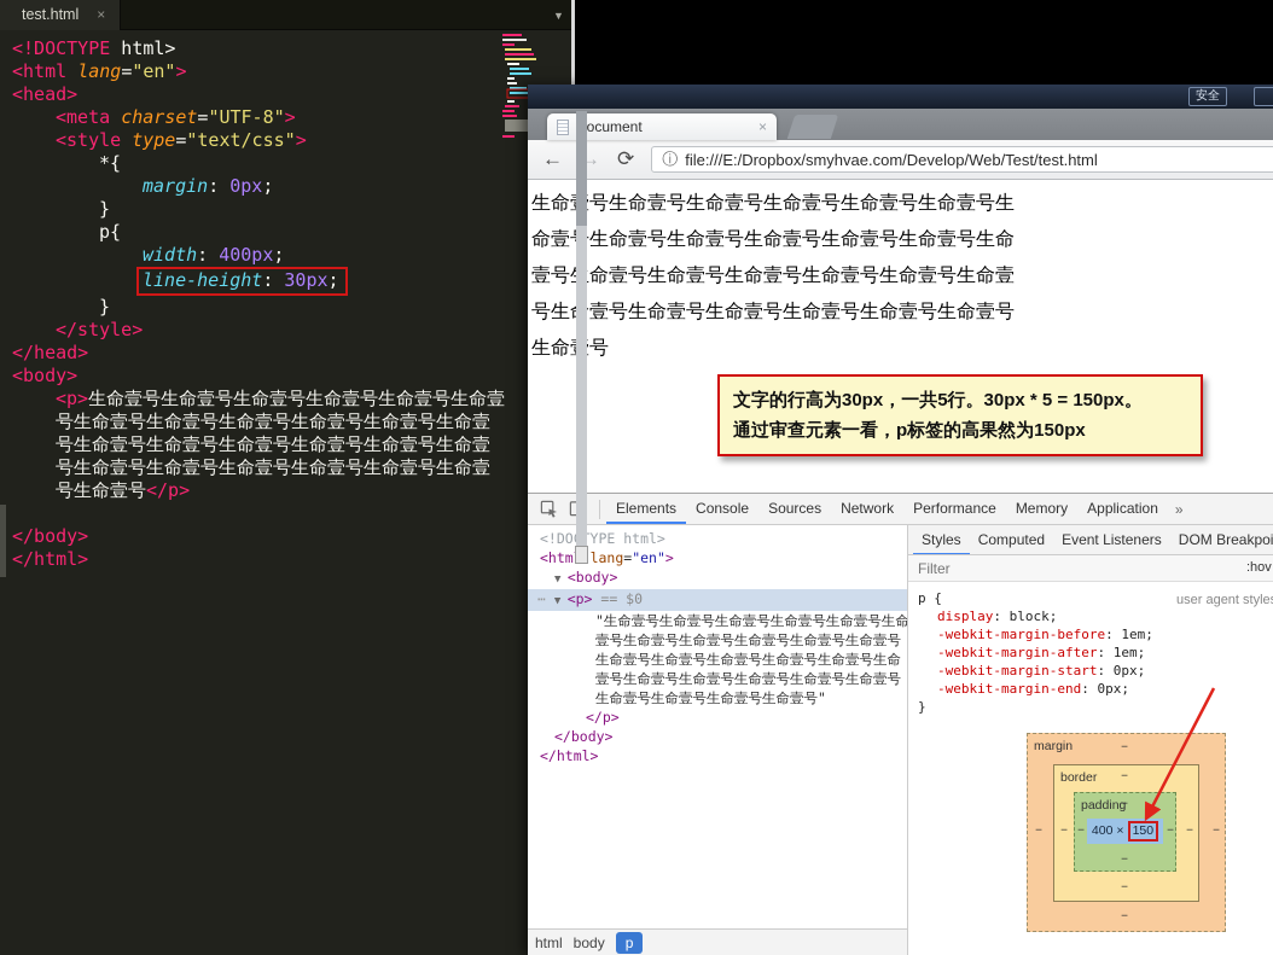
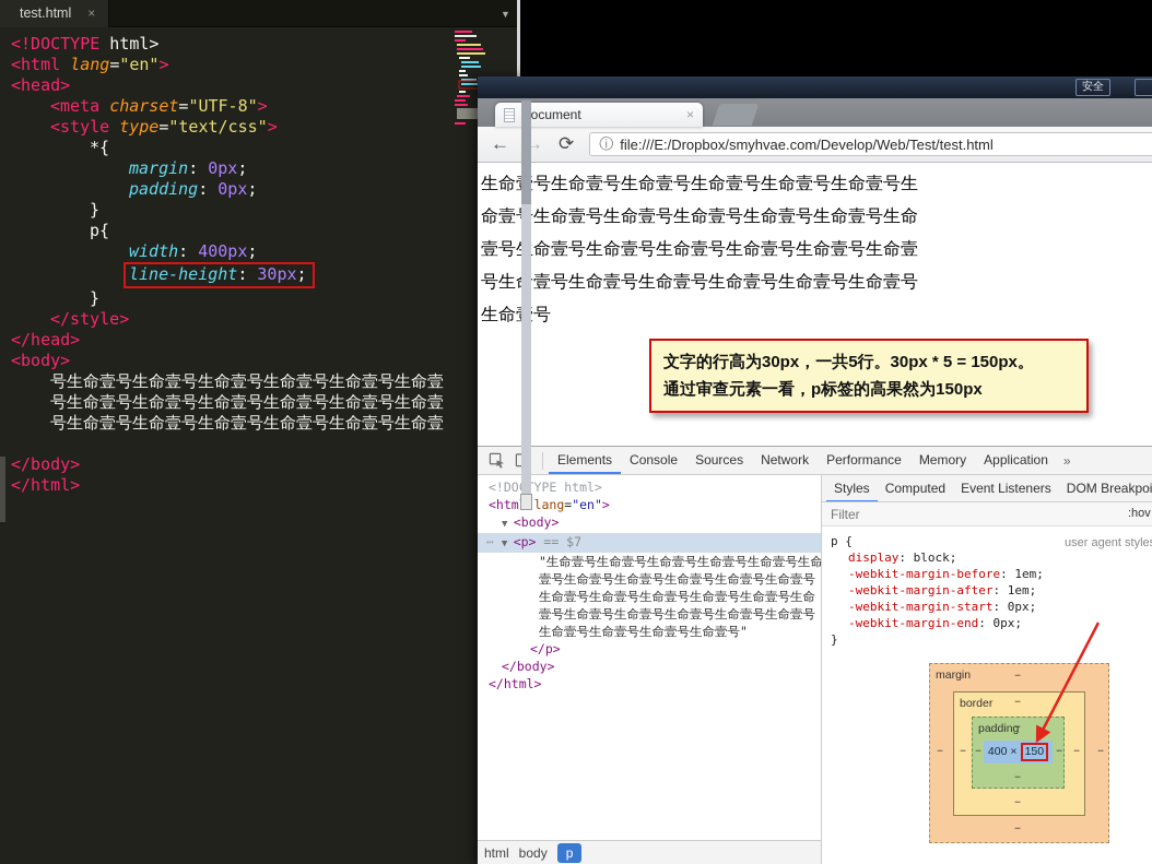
  test.html
  ×
  ▼
  <!DOCTYPE html>
  <html lang="en">
  <head>
  <meta charset="UTF-8">
  <style type="text/css">
  *{
  margin: 0px;
+ padding: 0px;
  }
  p{
  width: 400px;
  line-height: 30px;
  }
  </style>
  </head>
  <body>
- <p>生命壹号生命壹号生命壹号生命壹号生命壹号生命壹
  号生命壹号生命壹号生命壹号生命壹号生命壹号生命壹
  号生命壹号生命壹号生命壹号生命壹号生命壹号生命壹
  号生命壹号生命壹号生命壹号生命壹号生命壹号生命壹
- 号生命壹号</p>
  </body>
  </html>
  安全
  ocument
  ×
  ←
  →
  ⟳
  ⓘ
  file:///E:/Dropbox/smyhvae.com/Develop/Web/Test/test.html
  生命号生命壹号生命壹号生命壹号生命壹号生命壹号生
  命壹生命壹号生命壹号生命壹号生命壹号生命壹号生命
  壹号命壹号生命壹号生命壹号生命壹号生命壹号生命壹
  号生壹号生命壹号生命壹号生命壹号生命壹号生命壹号
  生命号
  文字的行高为30px，一共5行。30px * 5 = 150px。
  通过审查元素一看，p标签的高果然为150px
  Elements
  Console
  Sources
  Network
  Performance
  Memory
  Application
  »
  <!DOYPE html>
  <htm lang="en">
  ▼ <body>
- ⋯ ▼ <p> == $0
+ ⋯ ▼ <p> == $7
  "生命壹号生命壹号生命壹号生命壹号生命壹号生命
  壹号生命壹号生命壹号生命壹号生命壹号生命壹号
  生命壹号生命壹号生命壹号生命壹号生命壹号生命
  壹号生命壹号生命壹号生命壹号生命壹号生命壹号
  生命壹号生命壹号生命壹号生命壹号"
  </p>
  </body>
  </html>
  html
  body
  p
  Styles
  Computed
  Event Listeners
  DOM Breakpoi
  Filter
  :hov
  p {
  user agent style
  display: block;
  -webkit-margin-before: 1em;
  -webkit-margin-after: 1em;
  -webkit-margin-start: 0px;
  -webkit-margin-end: 0px;
  }
  margin
  border
  padding
  400
  ×
  150
  −
  −
  −
  −
  −
  −
  −
  −
  −
  −
  −
  −
